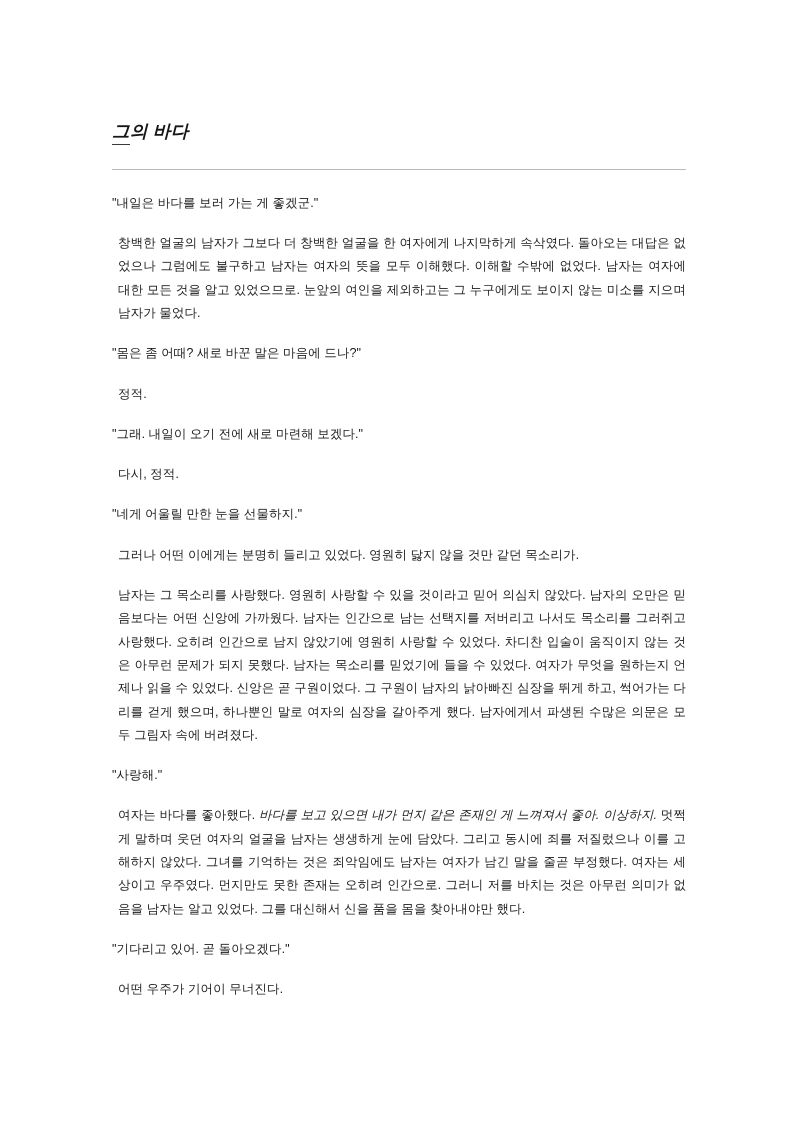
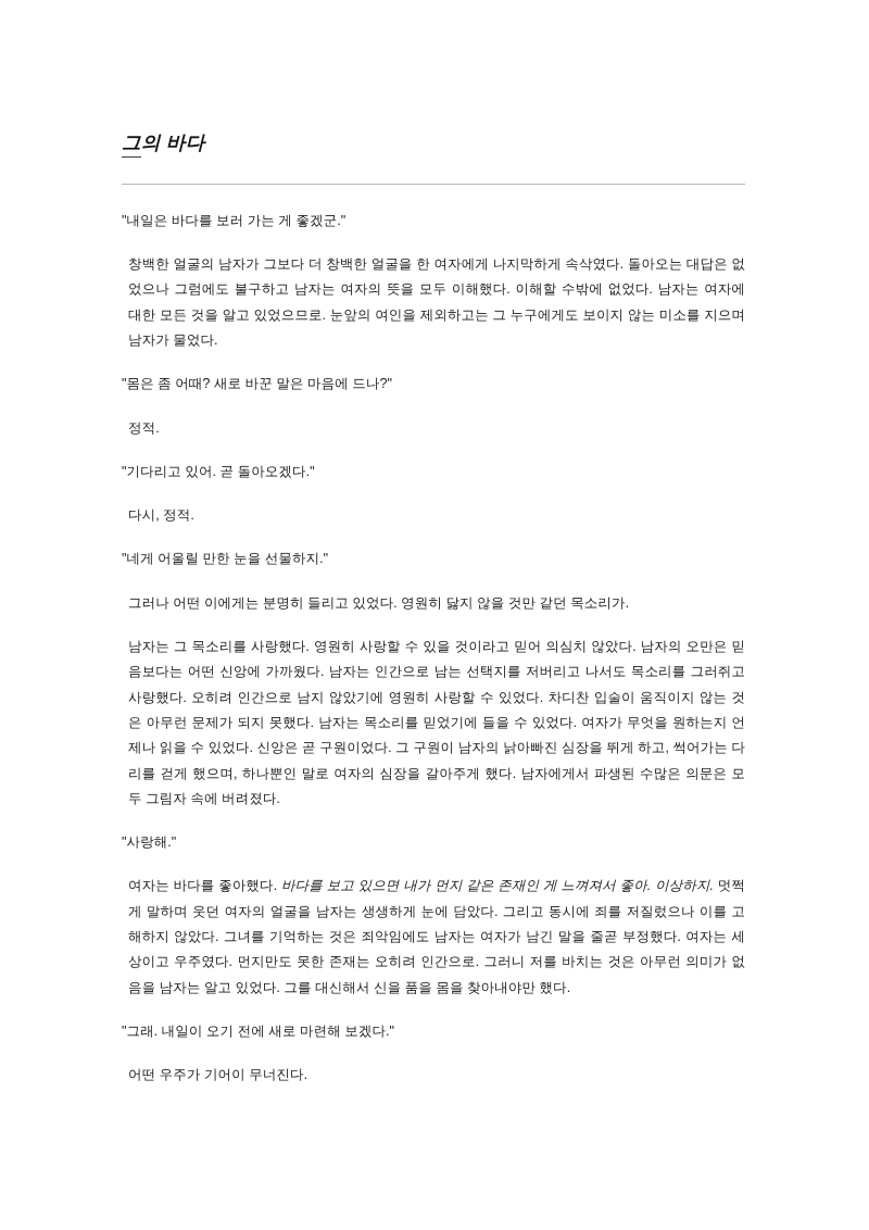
  그의 바다
  "내일은 바다를 보러 가는 게 좋겠군."
  창백한 얼굴의 남자가 그보다 더 창백한 얼굴을 한 여자에게 나지막하게 속삭였다. 돌아오는 대답은 없었으나 그럼에도 불구하고 남자는 여자의 뜻을 모두 이해했다. 이해할 수밖에 없었다. 남자는 여자에 대한 모든 것을 알고 있었으므로. 눈앞의 여인을 제외하고는 그 누구에게도 보이지 않는 미소를 지으며 남자가 물었다.
  "몸은 좀 어때? 새로 바꾼 말은 마음에 드나?"
  정적.
- "그래. 내일이 오기 전에 새로 마련해 보겠다."
+ "기다리고 있어. 곧 돌아오겠다."
  다시, 정적.
  "네게 어울릴 만한 눈을 선물하지."
  그러나 어떤 이에게는 분명히 들리고 있었다. 영원히 닳지 않을 것만 같던 목소리가.
  남자는 그 목소리를 사랑했다. 영원히 사랑할 수 있을 것이라고 믿어 의심치 않았다. 남자의 오만은 믿음보다는 어떤 신앙에 가까웠다. 남자는 인간으로 남는 선택지를 저버리고 나서도 목소리를 그러쥐고 사랑했다. 오히려 인간으로 남지 않았기에 영원히 사랑할 수 있었다. 차디찬 입술이 움직이지 않는 것은 아무런 문제가 되지 못했다. 남자는 목소리를 믿었기에 들을 수 있었다. 여자가 무엇을 원하는지 언제나 읽을 수 있었다. 신앙은 곧 구원이었다. 그 구원이 남자의 낡아빠진 심장을 뛰게 하고, 썩어가는 다리를 걷게 했으며, 하나뿐인 말로 여자의 심장을 갈아주게 했다. 남자에게서 파생된 수많은 의문은 모두 그림자 속에 버려졌다.
  "사랑해."
  여자는 바다를 좋아했다. 바다를 보고 있으면 내가 먼지 같은 존재인 게 느껴져서 좋아. 이상하지. 멋쩍게 말하며 웃던 여자의 얼굴을 남자는 생생하게 눈에 담았다. 그리고 동시에 죄를 저질렀으나 이를 고해하지 않았다. 그녀를 기억하는 것은 죄악임에도 남자는 여자가 남긴 말을 줄곧 부정했다. 여자는 세상이고 우주였다. 먼지만도 못한 존재는 오히려 인간으로. 그러니 저를 바치는 것은 아무런 의미가 없음을 남자는 알고 있었다. 그를 대신해서 신을 품을 몸을 찾아내야만 했다.
- "기다리고 있어. 곧 돌아오겠다."
+ "그래. 내일이 오기 전에 새로 마련해 보겠다."
  어떤 우주가 기어이 무너진다.
